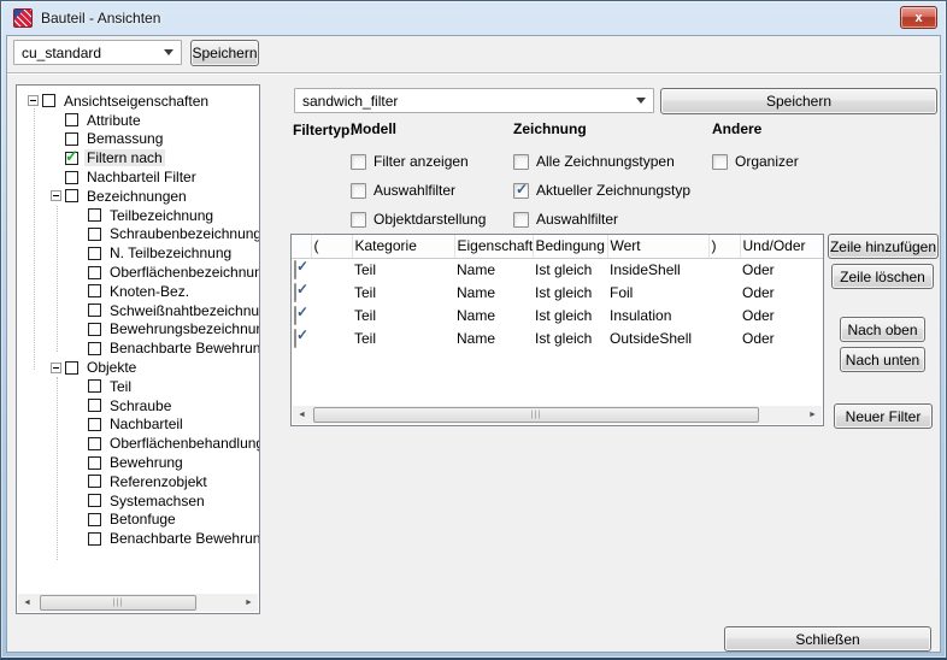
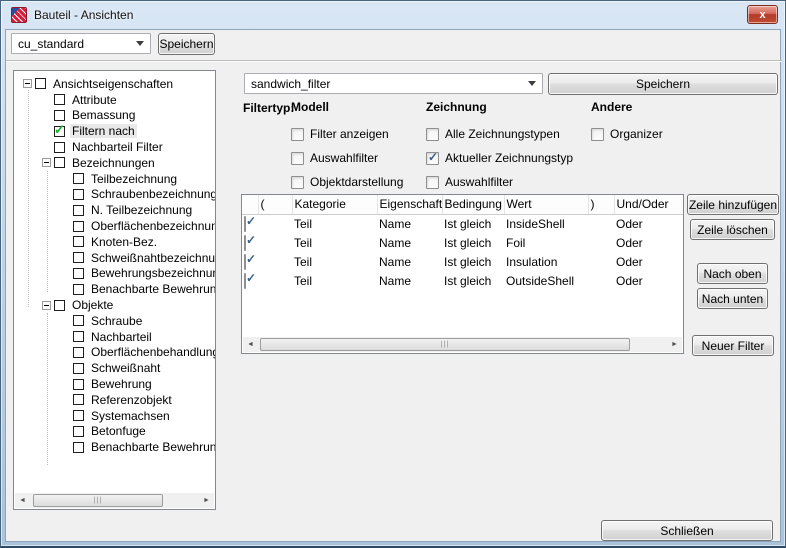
  Bauteil - Ansichten
  x
  cu_standard
  Speichern
  Ansichtseigenschaften
  Attribute
  Bemassung
  Filtern nach
  Nachbarteil Filter
  Bezeichnungen
  Teilbezeichnung
  Schraubenbezeichnung
  N. Teilbezeichnung
  Oberflächenbezeichnun
  Knoten-Bez.
  Schweißnahtbezeichnu
  Bewehrungsbezeichnu
  Objekte
- Teil
  Schraube
  Nachbarteil
  Oberflächenbehandlun
+ Schweißnaht
  Bewehrung
  Referenzobjekt
  Systemachsen
  Betonfuge
  Benachbarte Bewehrun
  sandwich_filter
  Speichern
  Filtertyp:
  Modell
  Filter anzeigen
  Auswahlfilter
  Objektdarstellung
  Zeichnung
  Alle Zeichnungstypen
  Aktueller Zeichnungstyp
  Auswahlfilter
  Andere
  Organizer
  	(	Kategorie	Eigenschaft	Bedingung	Wert	)	Und/Oder
  		Teil	Name	Ist gleich	InsideShell		Oder
  		Teil	Name	Ist gleich	Foil		Oder
  		Teil	Name	Ist gleich	Insulation		Oder
  		Teil	Name	Ist gleich	OutsideShell		Oder
  Zeile hinzufügen
  Zeile löschen
  Nach oben
  Nach unten
  Neuer Filter
  Schließen
